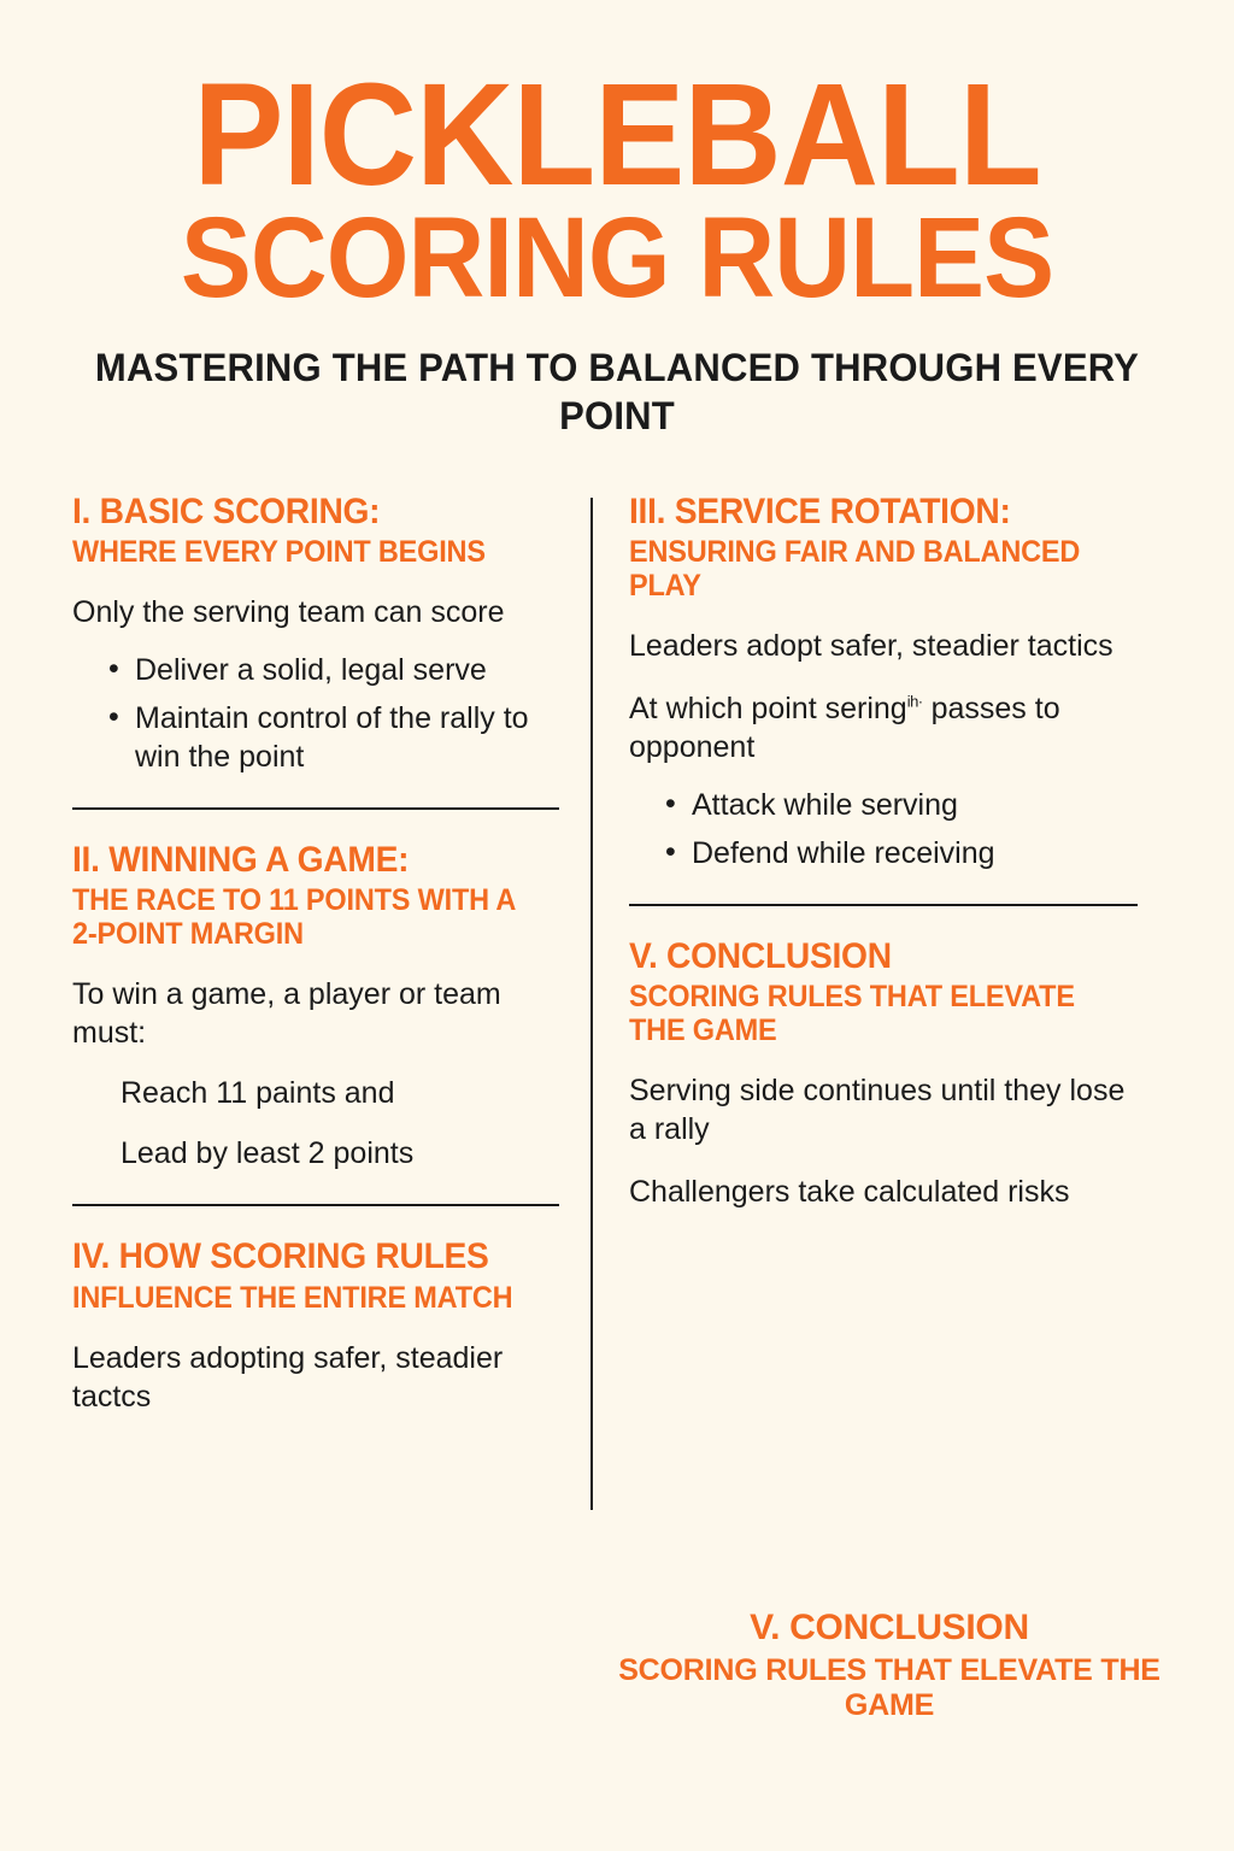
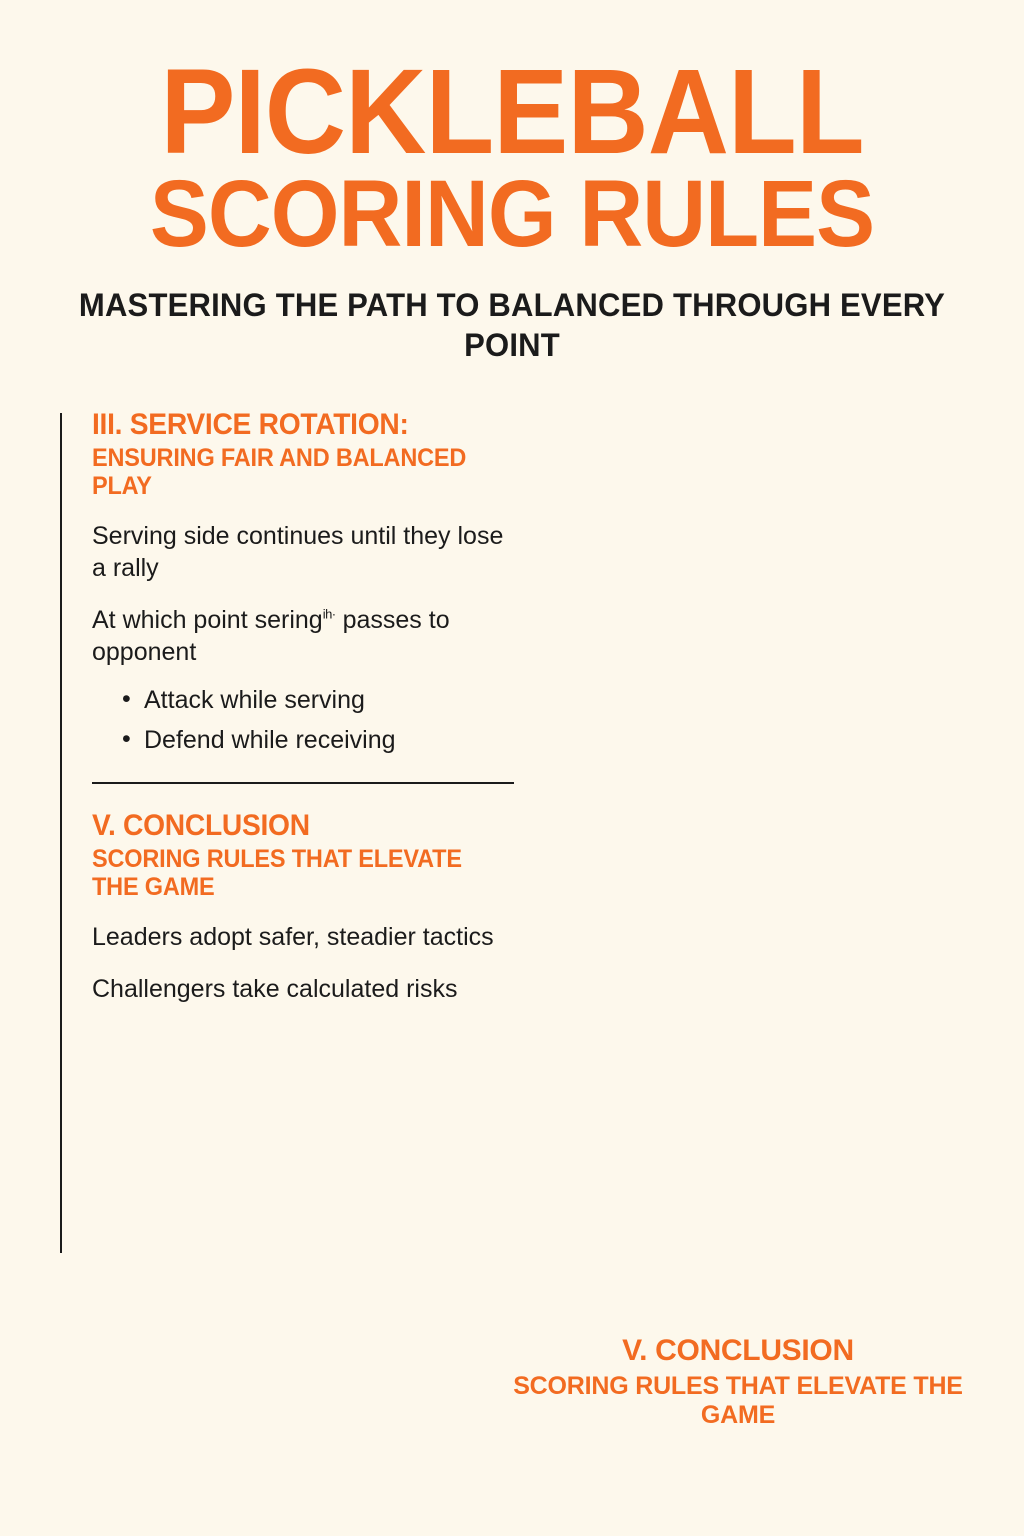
  PICKLEBALL
  SCORING RULES
  MASTERING THE PATH TO BALANCED THROUGH EVERY POINT
- I. BASIC SCORING:
- WHERE EVERY POINT BEGINS
- Only the serving team can score
- Deliver a solid, legal serve
- Maintain control of the rally to win the point
- II. WINNING A GAME:
- THE RACE TO 11 POINTS WITH A 2-POINT MARGIN
- To win a game, a player or team must:
- Reach 11 paints and
- Lead by least 2 points
- IV. HOW SCORING RULES
- INFLUENCE THE ENTIRE MATCH
- Leaders adopting safer, steadier tactcs
  III. SERVICE ROTATION:
  ENSURING FAIR AND BALANCED PLAY
- Leaders adopt safer, steadier tactics
+ Serving side continues until they lose a rally
  At which point seringih· passes to opponent
  Attack while serving
  Defend while receiving
  V. CONCLUSION
  SCORING RULES THAT ELEVATE THE GAME
- Serving side continues until they lose a rally
+ Leaders adopt safer, steadier tactics
  Challengers take calculated risks
  V. CONCLUSION
  SCORING RULES THAT ELEVATE THE GAME
